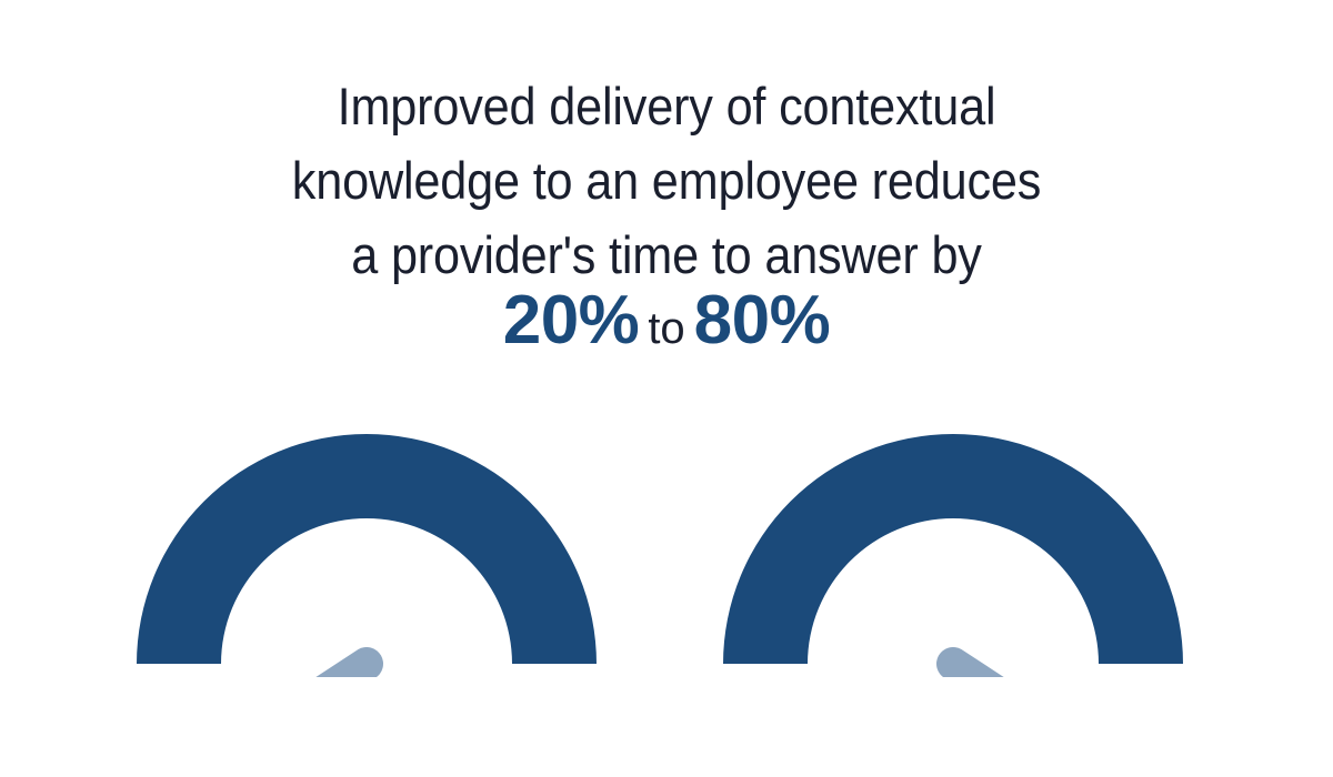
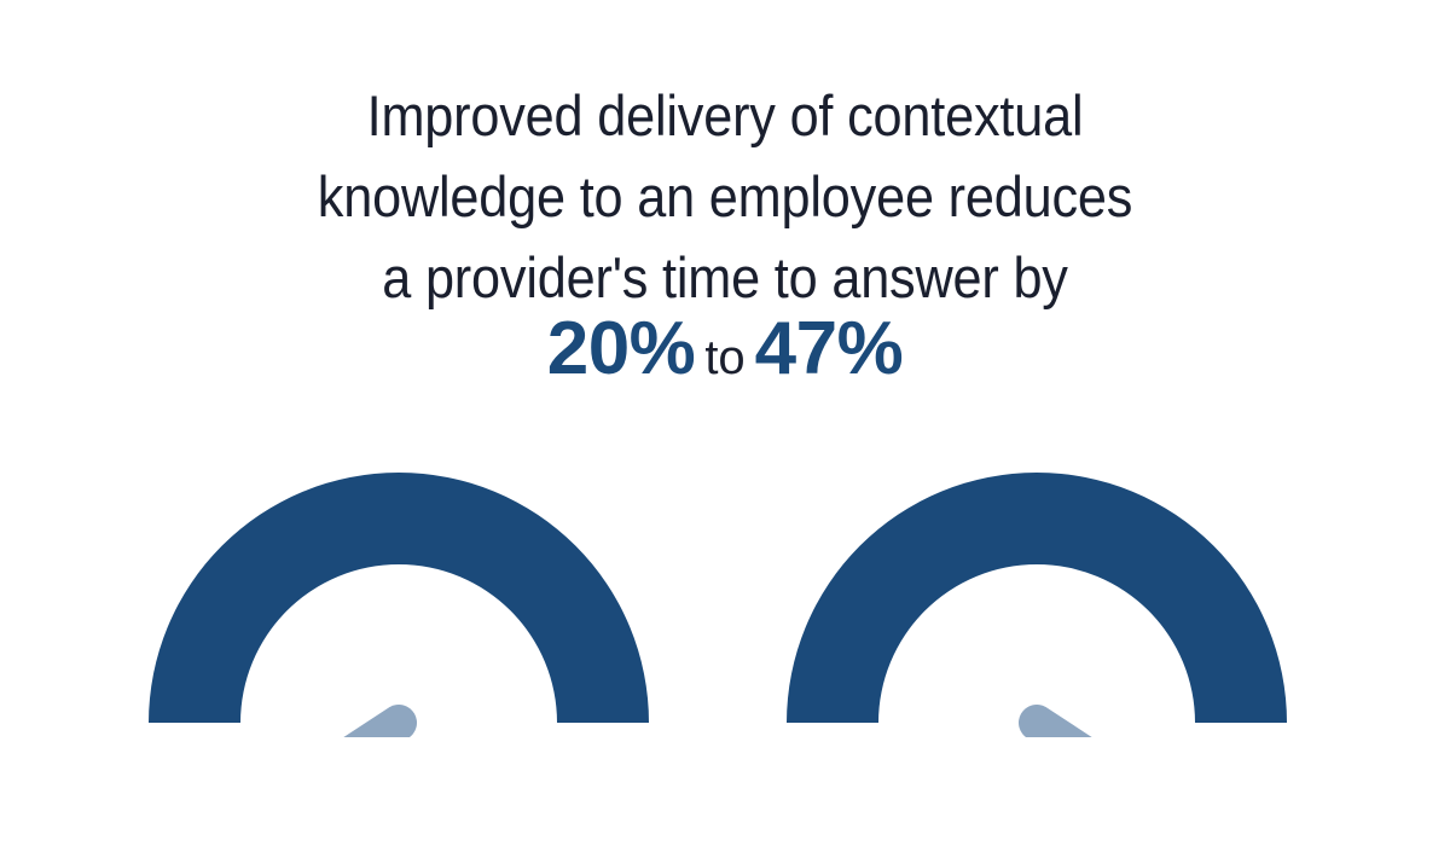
  Improved delivery of contextual
  knowledge to an employee reduces
  a provider's time to answer by
- 20% to 80%
+ 20% to 47%
